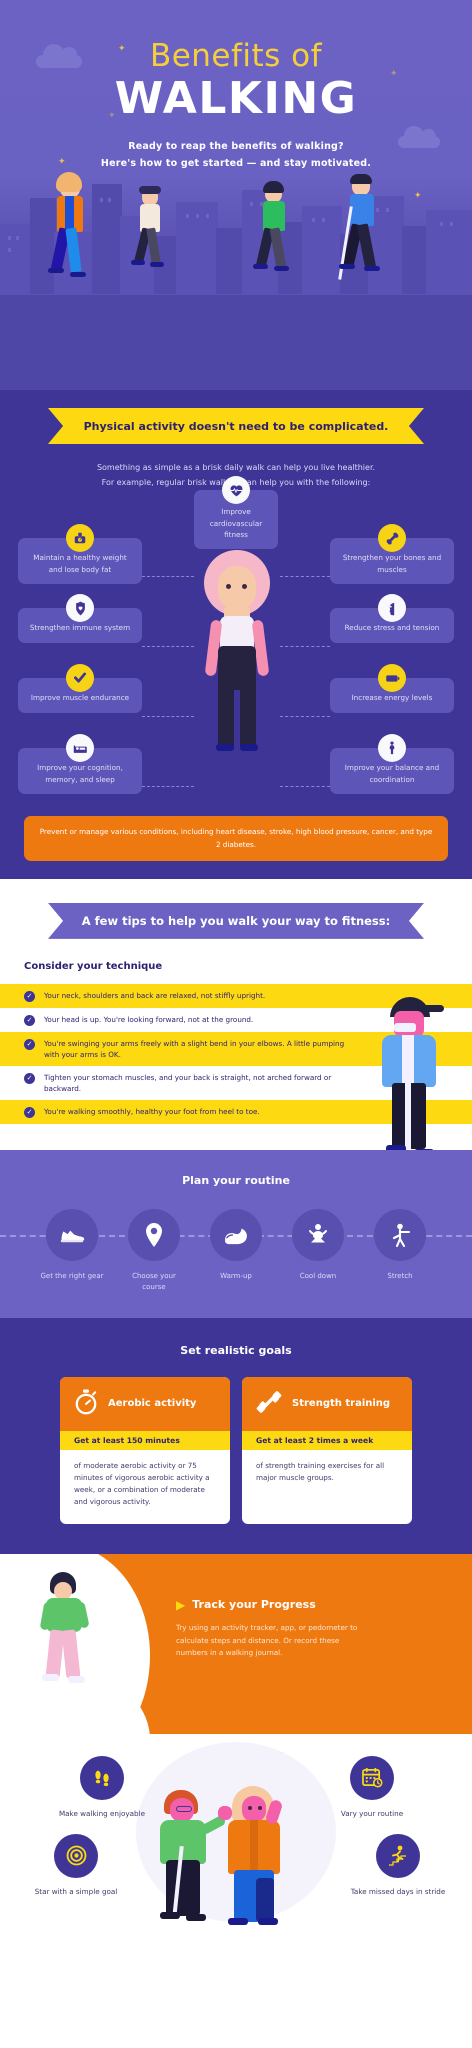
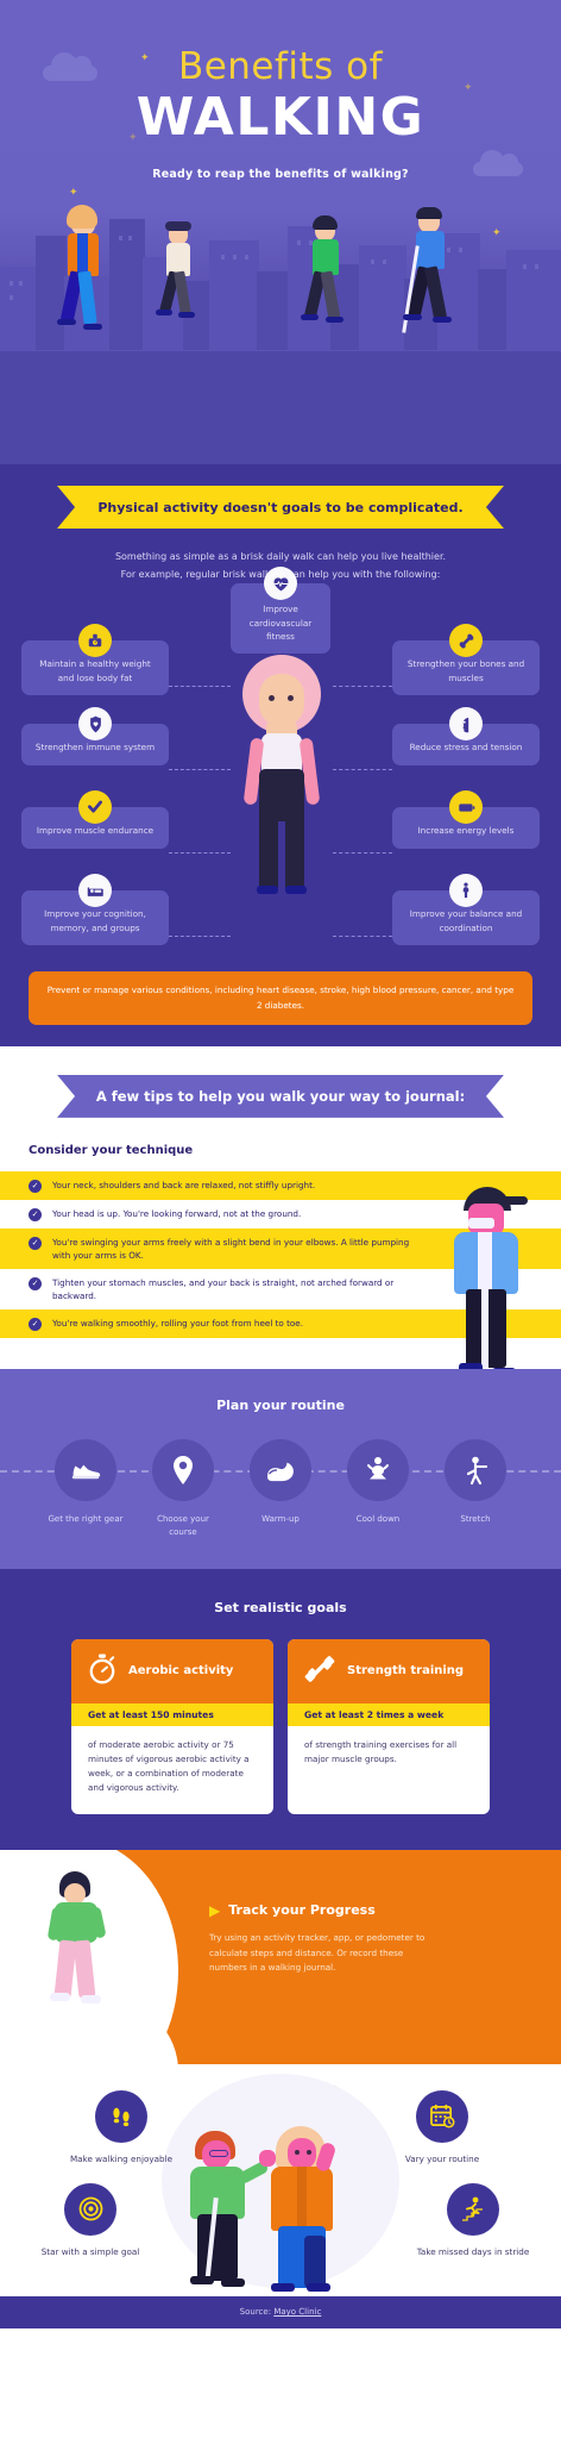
  ✦
  ✦
  ✦
  ✦
  ✦
  Benefits of
  WALKING
  Ready to reap the benefits of walking?
- Here's how to get started — and stay motivated.
- Physical activity doesn't need to be complicated.
+ Physical activity doesn't goals to be complicated.
  Something as simple as a brisk daily walk can help you live healthier.
  For example, regular brisk walan help you with the following:
  Improve cardiovascular fitness
  Maintain a healthy weight and lose body fat
  Strengthen immune system
  Improve muscle endurance
- Improve your cognition, memory, and sleep
+ Improve your cognition, memory, and groups
  Strengthen your bones and muscles
  Reduce stress and tension
  Increase energy levels
  Improve your balance and coordination
  Prevent or manage various conditions, including heart disease, stroke, high blood pressure, cancer, and type 2 diabetes.
- A few tips to help you walk your way to fitness:
+ A few tips to help you walk your way to journal:
  Consider your technique
  ✓
  Your neck, shoulders and back are relaxed, not stiffly upright.
  ✓
  Your head is up. You're looking forward, not at the ground.
  ✓
  You're swinging your arms freely with a slight bend in your elbows. A little pumping with your arms is OK.
  ✓
  Tighten your stomach muscles, and your back is straight, not arched forward or backward.
  ✓
- You're walking smoothly, healthy your foot from heel to toe.
+ You're walking smoothly, rolling your foot from heel to toe.
  Plan your routine
  Get the right gear
  Choose your course
  Warm-up
  Cool down
  Stretch
  Set realistic goals
  Aerobic activity
  Get at least 150 minutes
  of moderate aerobic activity or 75 minutes of vigorous aerobic activity a week, or a combination of moderate and vigorous activity.
  Strength training
  Get at least 2 times a week
  of strength training exercises for all major muscle groups.
  ▶
  Track your Progress
  Try using an activity tracker, app, or pedometer to calculate steps and distance. Or record these numbers in a walking journal.
  Make walking enjoyable
  Vary your routine
  Star with a simple goal
  Take missed days in stride
+ Source: Mayo Clinic
